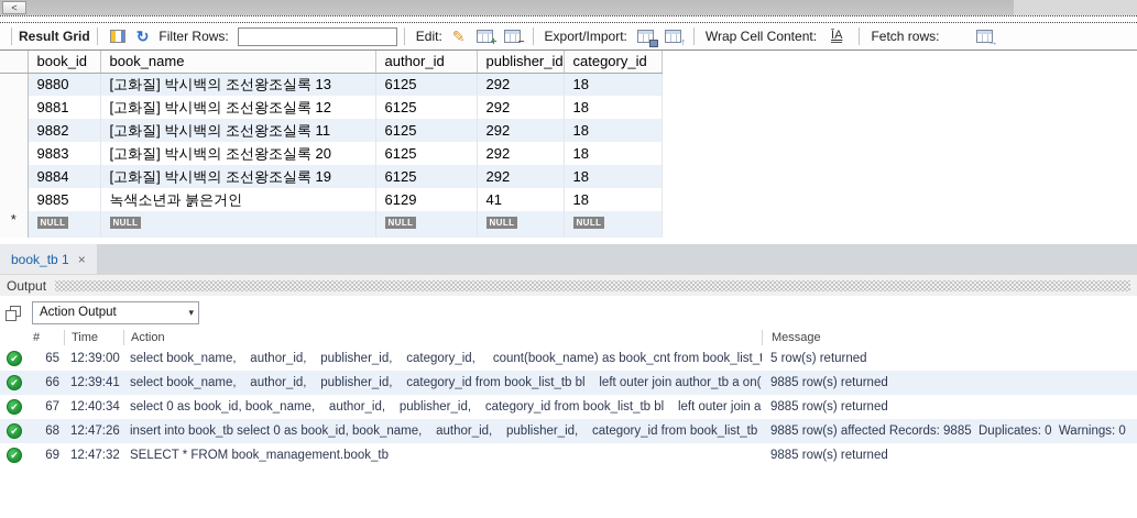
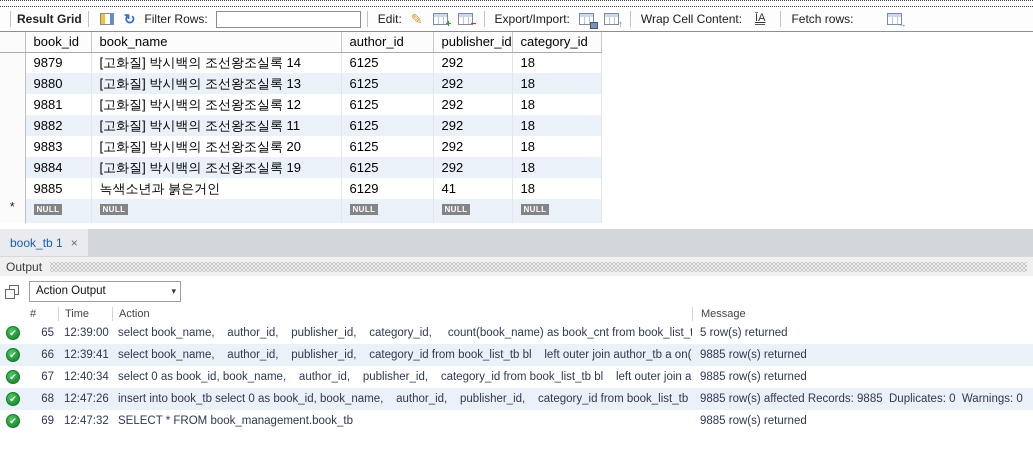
- <
  Result Grid
  ↻
  Filter Rows:
  Edit:
  ✎
  +
  −
  Export/Import:
  ↑
  Wrap Cell Content:
  ĪA
  Fetch rows:
  →
  	book_id	book_name	author_id	publisher_id	category_id
+ 	9879	[고화질] 박시백의 조선왕조실록 14	6125	292	18
  	9880	[고화질] 박시백의 조선왕조실록 13	6125	292	18
  	9881	[고화질] 박시백의 조선왕조실록 12	6125	292	18
  	9882	[고화질] 박시백의 조선왕조실록 11	6125	292	18
  	9883	[고화질] 박시백의 조선왕조실록 20	6125	292	18
  	9884	[고화질] 박시백의 조선왕조실록 19	6125	292	18
  	9885	녹색소년과 붉은거인	6129	41	18
  *	NULL	NULL	NULL	NULL	NULL
  book_tb 1
  ×
  Output
  Action Output
  ▾
  #
  Time
  Action
  Message
  ✔
  65
  12:39:00
  select book_name, author_id, publisher_id, category_id, count(book_name) as book_cnt from book_list_t
  5 row(s) returned
  ✔
  66
  12:39:41
  select book_name, author_id, publisher_id, category_id from book_list_tb bl left outer join author_tb a on(
  9885 row(s) returned
  ✔
  67
  12:40:34
  select 0 as book_id, book_name, author_id, publisher_id, category_id from book_list_tb bl left outer join a
  9885 row(s) returned
  ✔
  68
  12:47:26
  insert into book_tb select 0 as book_id, book_name, author_id, publisher_id, category_id from book_list_tb
  9885 row(s) affected Records: 9885 Duplicates: 0 Warnings: 0
  ✔
  69
  12:47:32
  SELECT * FROM book_management.book_tb
  9885 row(s) returned
